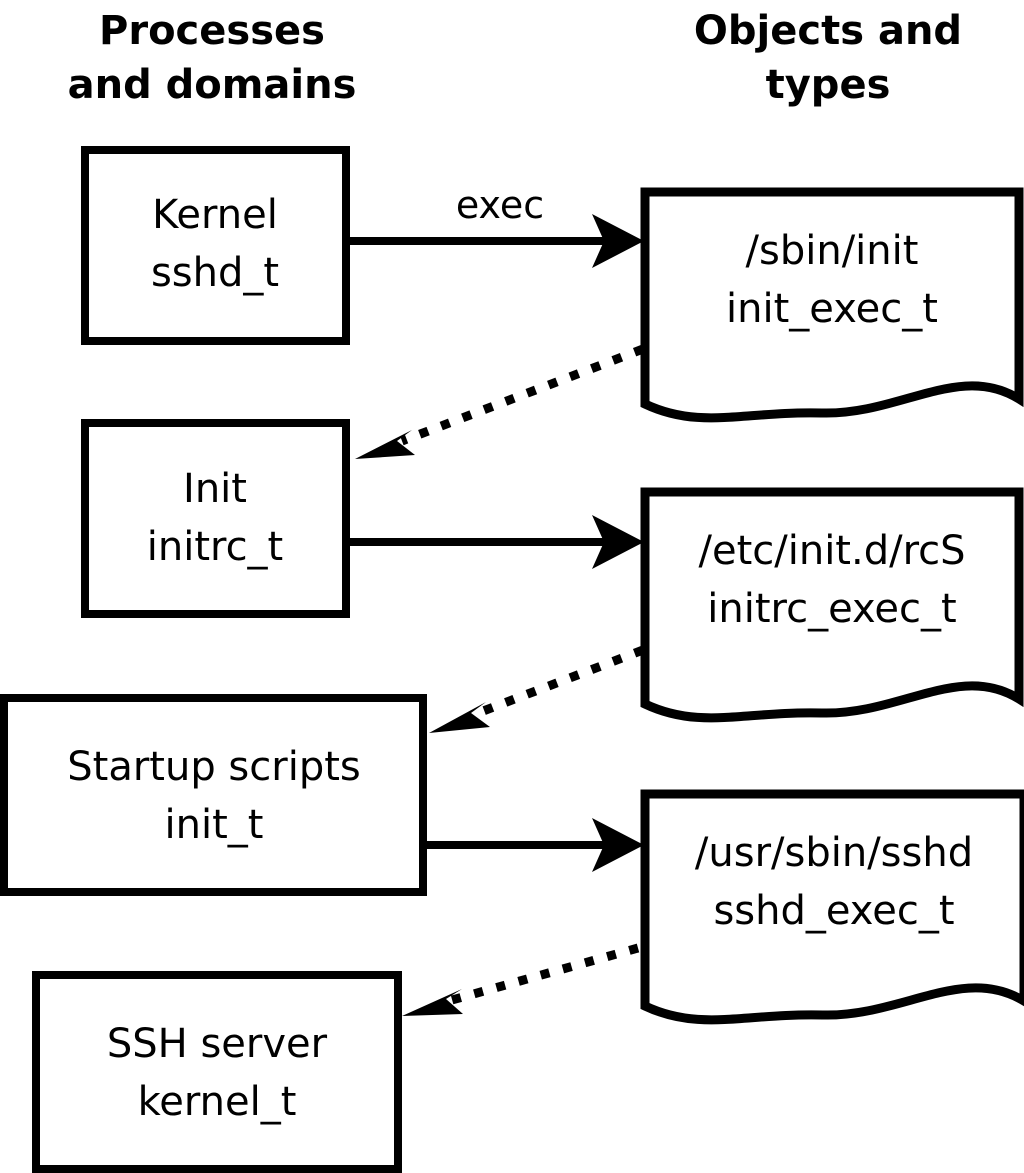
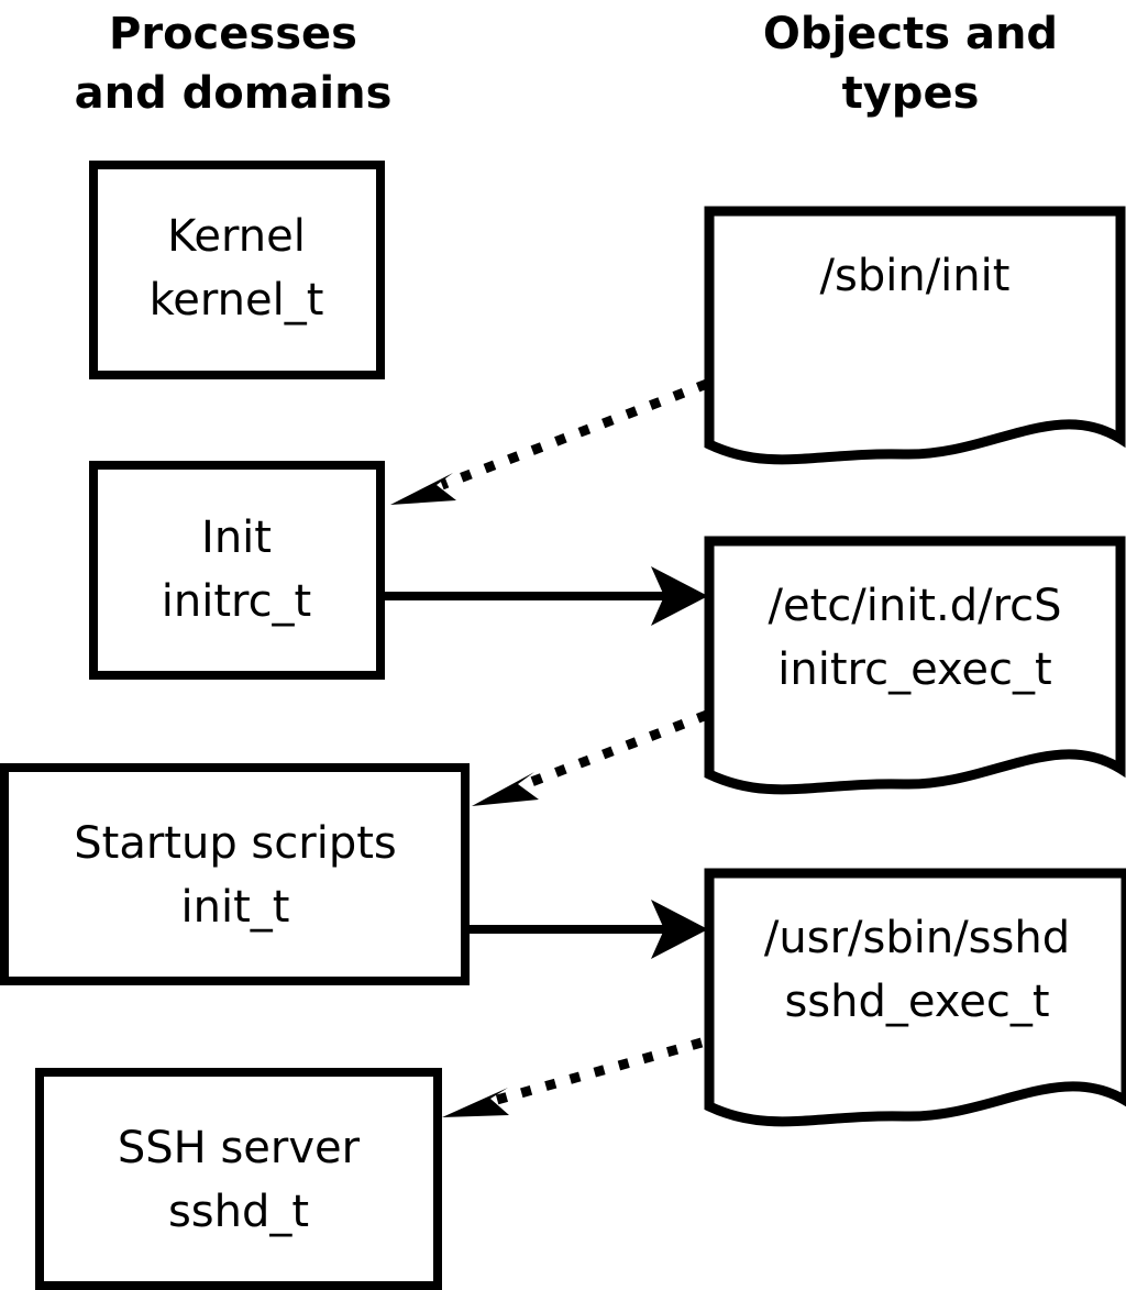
  Processes
  and domains
  Objects and
  types
- exec
  Kernel
- sshd_t
+ kernel_t
  Init
  initrc_t
  Startup scripts
  init_t
  SSH server
- kernel_t
+ sshd_t
  /sbin/init
- init_exec_t
  /etc/init.d/rcS
  initrc_exec_t
  /usr/sbin/sshd
  sshd_exec_t
